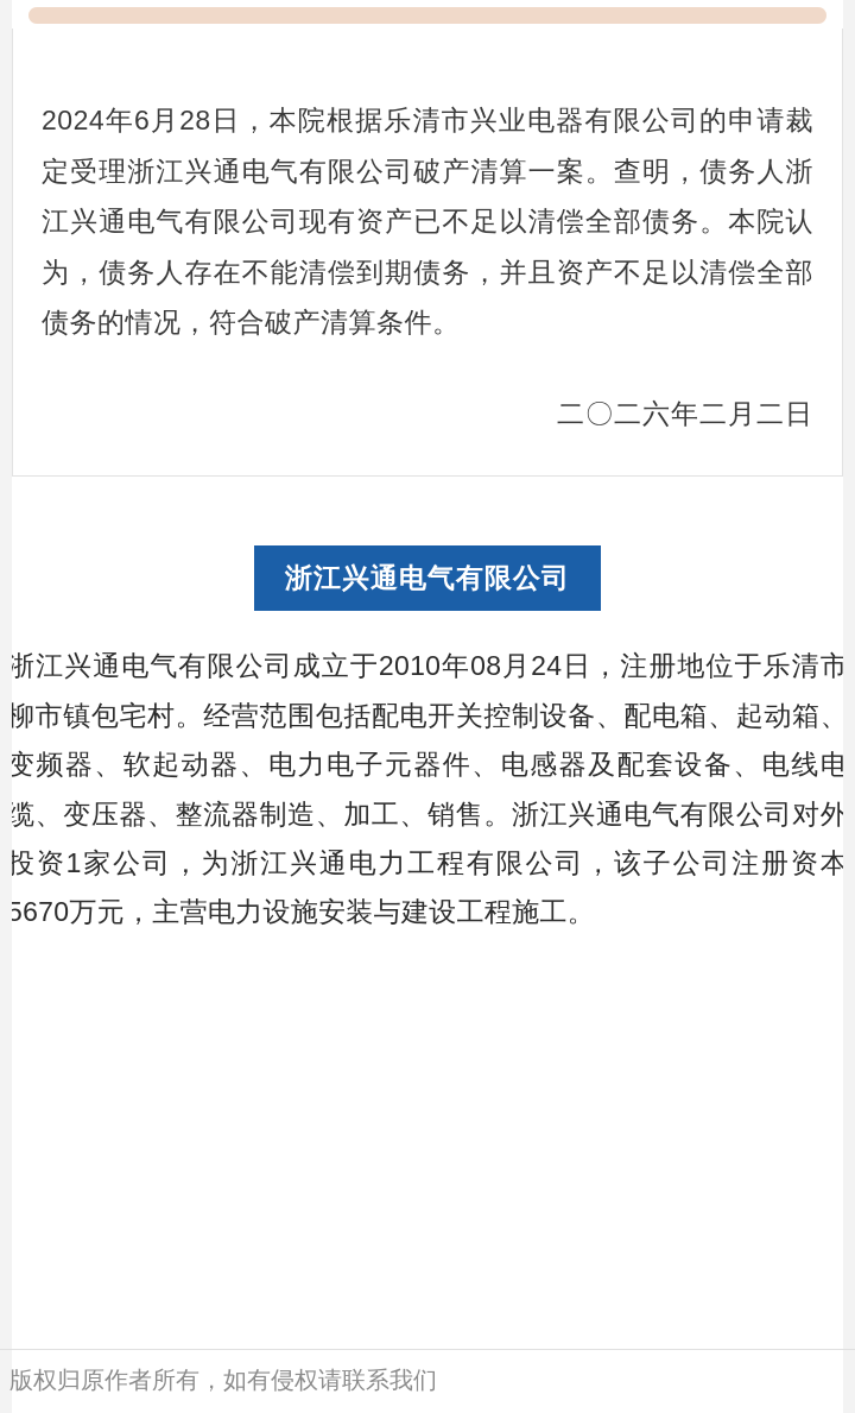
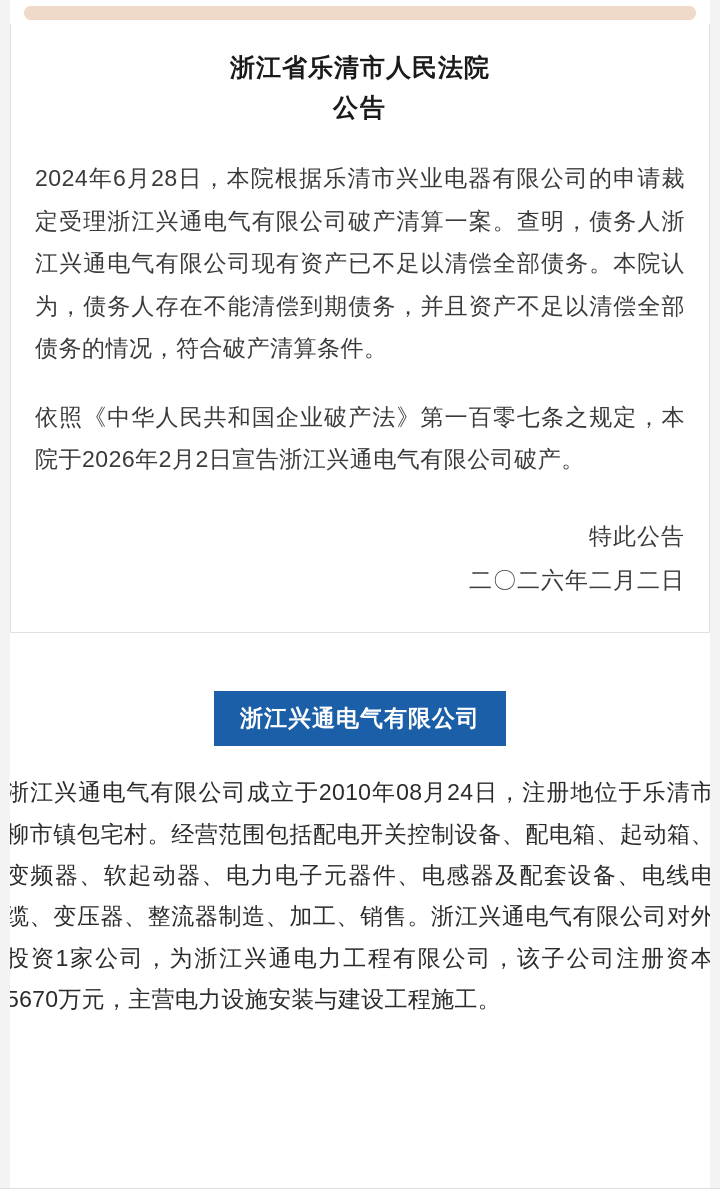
+ 浙江省乐清市人民法院
+ 公告
  2024年6月28日，本院根据乐清市兴业电器有限公司的申请裁定受理浙江兴通电气有限公司破产清算一案。查明，债务人浙江兴通电气有限公司现有资产已不足以清偿全部债务。本院认为，债务人存在不能清偿到期债务，并且资产不足以清偿全部债务的情况，符合破产清算条件。
+ 依照《中华人民共和国企业破产法》第一百零七条之规定，本院于2026年2月2日宣告浙江兴通电气有限公司破产。
+ 特此公告
  二〇二六年二月二日
  浙江兴通电气有限公司
  浙江兴通电气有限公司成立于2010年08月24日，注册地位于乐清市柳市镇包宅村。经营范围包括配电开关控制设备、配电箱、起动箱、变频器、软起动器、电力电子元器件、电感器及配套设备、电线电缆、变压器、整流器制造、加工、销售。浙江兴通电气有限公司对外投资1家公司，为浙江兴通电力工程有限公司，该子公司注册资本5670万元，主营电力设施安装与建设工程施工。
- 版权归原作者所有，如有侵权请联系我们
